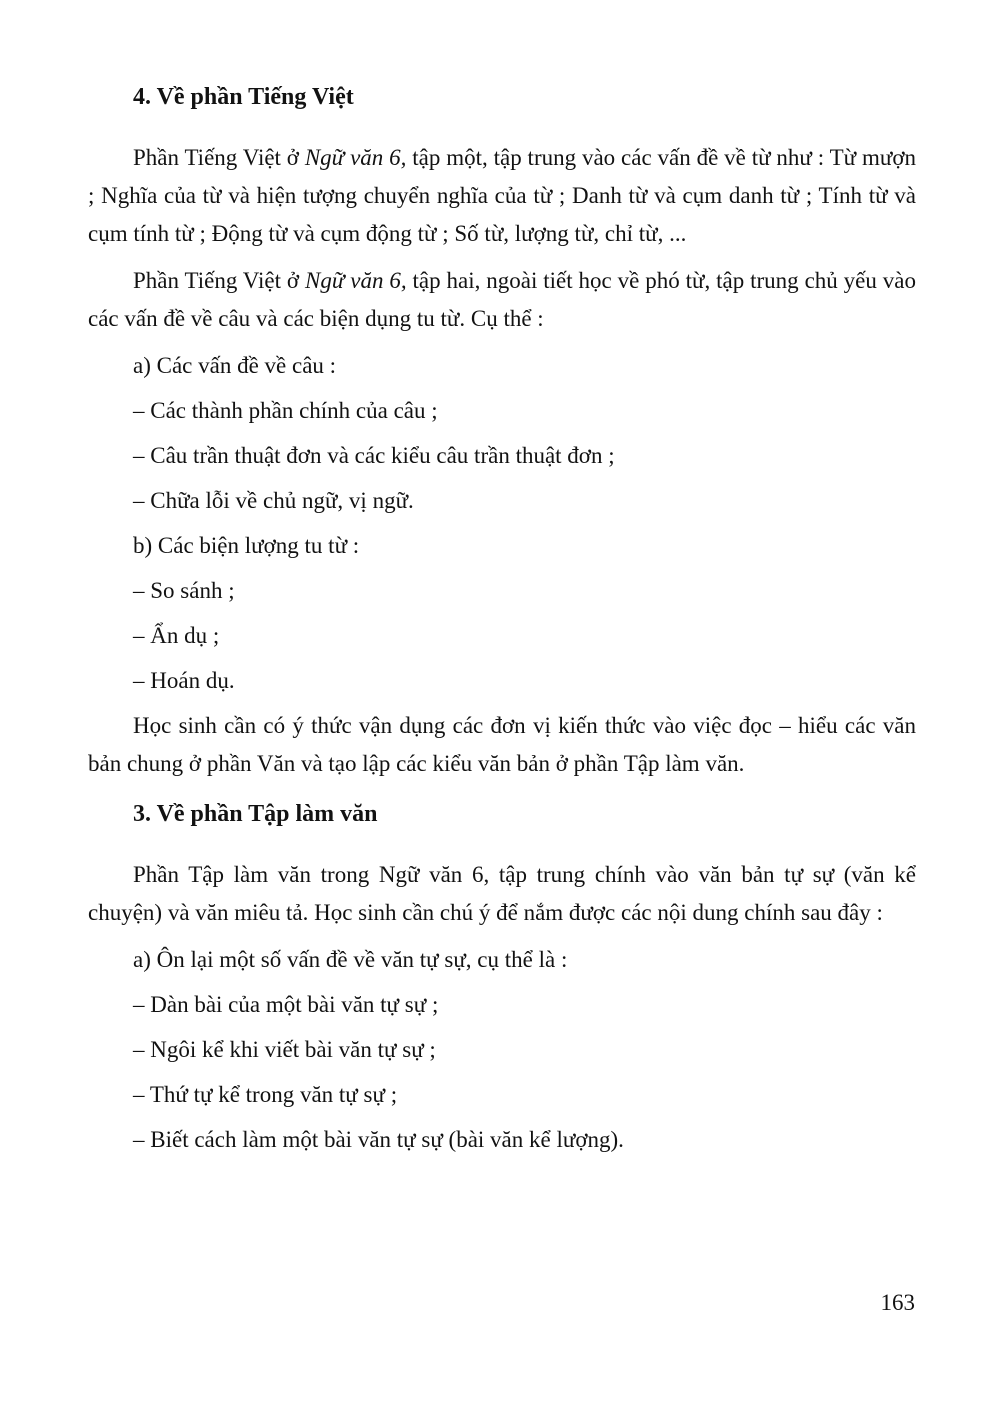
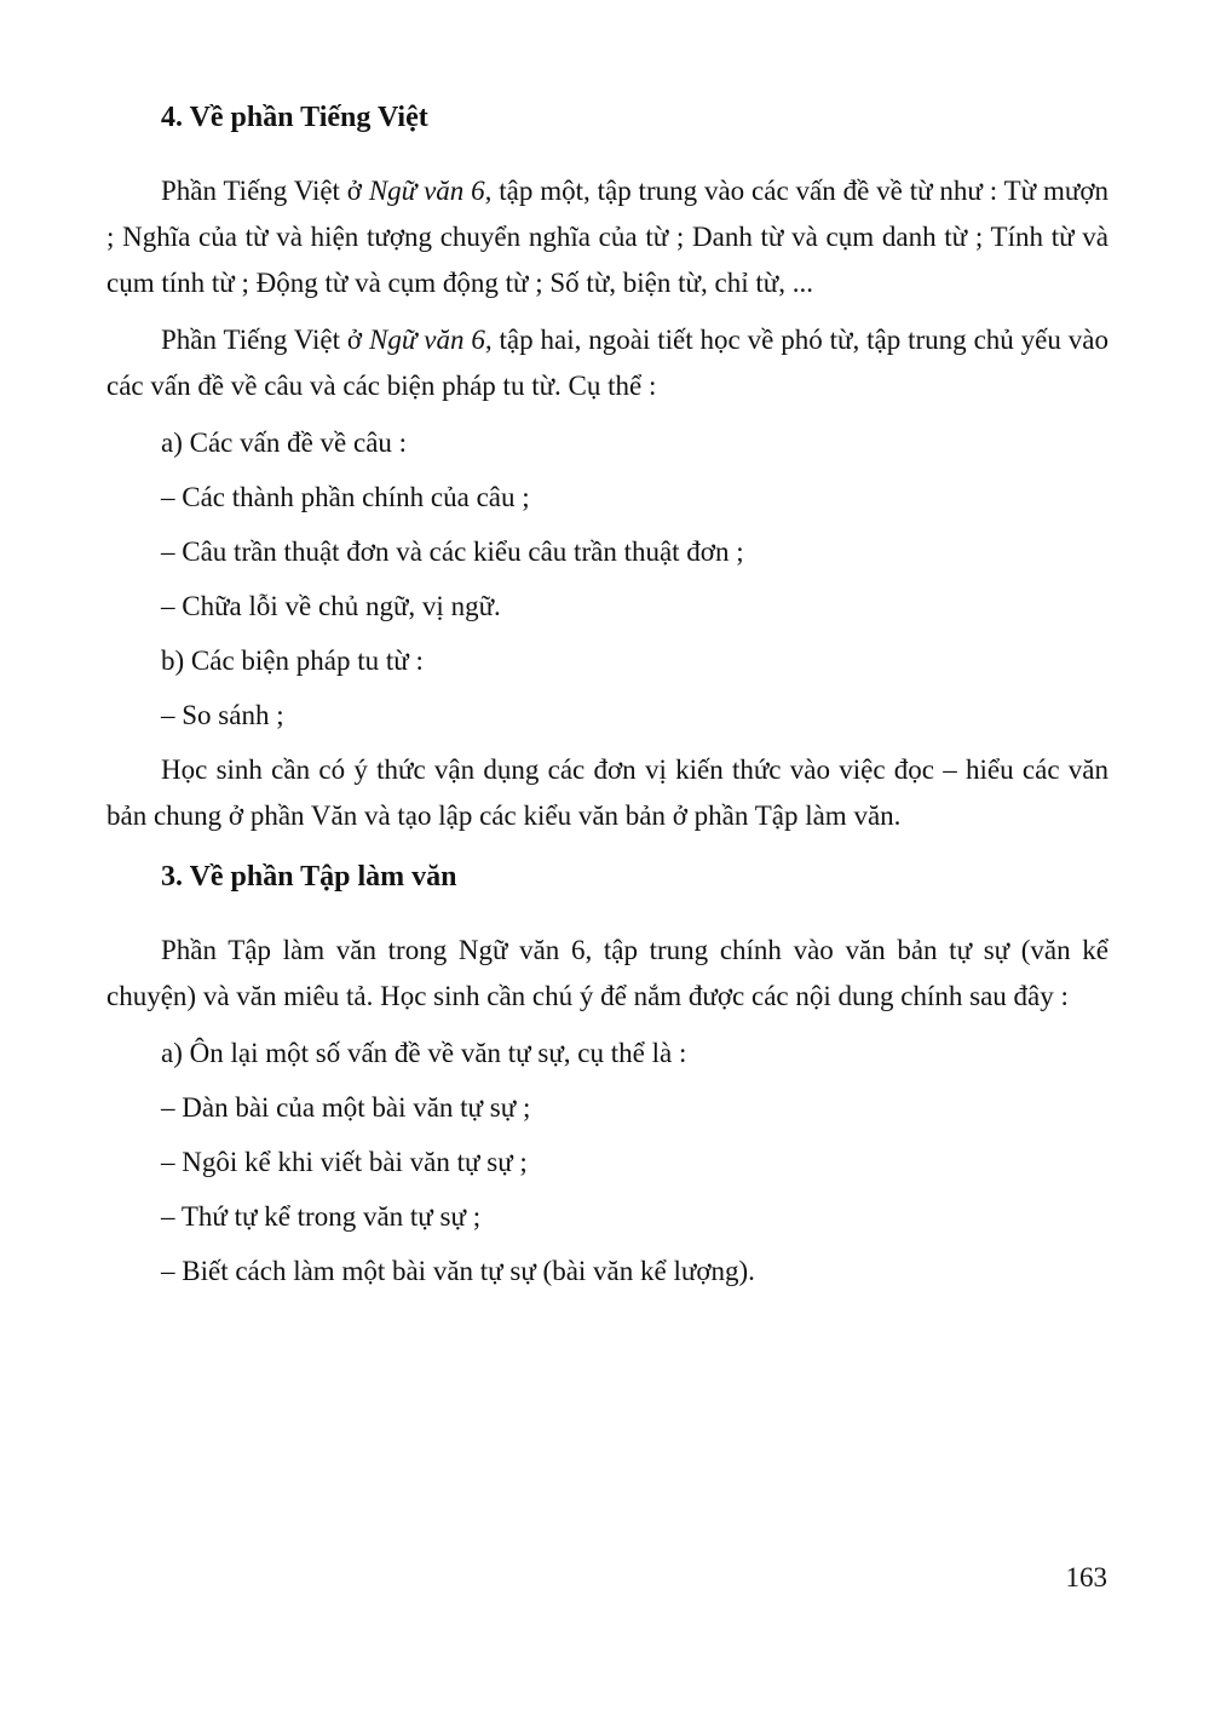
  4. Về phần Tiếng Việt
- Phần Tiếng Việt ở Ngữ văn 6, tập một, tập trung vào các vấn đề về từ như : Từ mượn ; Nghĩa của từ và hiện tượng chuyển nghĩa của từ ; Danh từ và cụm danh từ ; Tính từ và cụm tính từ ; Động từ và cụm động từ ; Số từ, lượng từ, chỉ từ, ...
+ Phần Tiếng Việt ở Ngữ văn 6, tập một, tập trung vào các vấn đề về từ như : Từ mượn ; Nghĩa của từ và hiện tượng chuyển nghĩa của từ ; Danh từ và cụm danh từ ; Tính từ và cụm tính từ ; Động từ và cụm động từ ; Số từ, biện từ, chỉ từ, ...
- Phần Tiếng Việt ở Ngữ văn 6, tập hai, ngoài tiết học về phó từ, tập trung chủ yếu vào các vấn đề về câu và các biện dụng tu từ. Cụ thể :
+ Phần Tiếng Việt ở Ngữ văn 6, tập hai, ngoài tiết học về phó từ, tập trung chủ yếu vào các vấn đề về câu và các biện pháp tu từ. Cụ thể :
  a) Các vấn đề về câu :
  – Các thành phần chính của câu ;
  – Câu trần thuật đơn và các kiểu câu trần thuật đơn ;
  – Chữa lỗi về chủ ngữ, vị ngữ.
- b) Các biện lượng tu từ :
+ b) Các biện pháp tu từ :
  – So sánh ;
- – Ẩn dụ ;
- – Hoán dụ.
  Học sinh cần có ý thức vận dụng các đơn vị kiến thức vào việc đọc – hiểu các văn bản chung ở phần Văn và tạo lập các kiểu văn bản ở phần Tập làm văn.
  3. Về phần Tập làm văn
  Phần Tập làm văn trong Ngữ văn 6, tập trung chính vào văn bản tự sự (văn kể chuyện) và văn miêu tả. Học sinh cần chú ý để nắm được các nội dung chính sau đây :
  a) Ôn lại một số vấn đề về văn tự sự, cụ thể là :
  – Dàn bài của một bài văn tự sự ;
  – Ngôi kể khi viết bài văn tự sự ;
  – Thứ tự kể trong văn tự sự ;
  – Biết cách làm một bài văn tự sự (bài văn kể lượng).
  163
